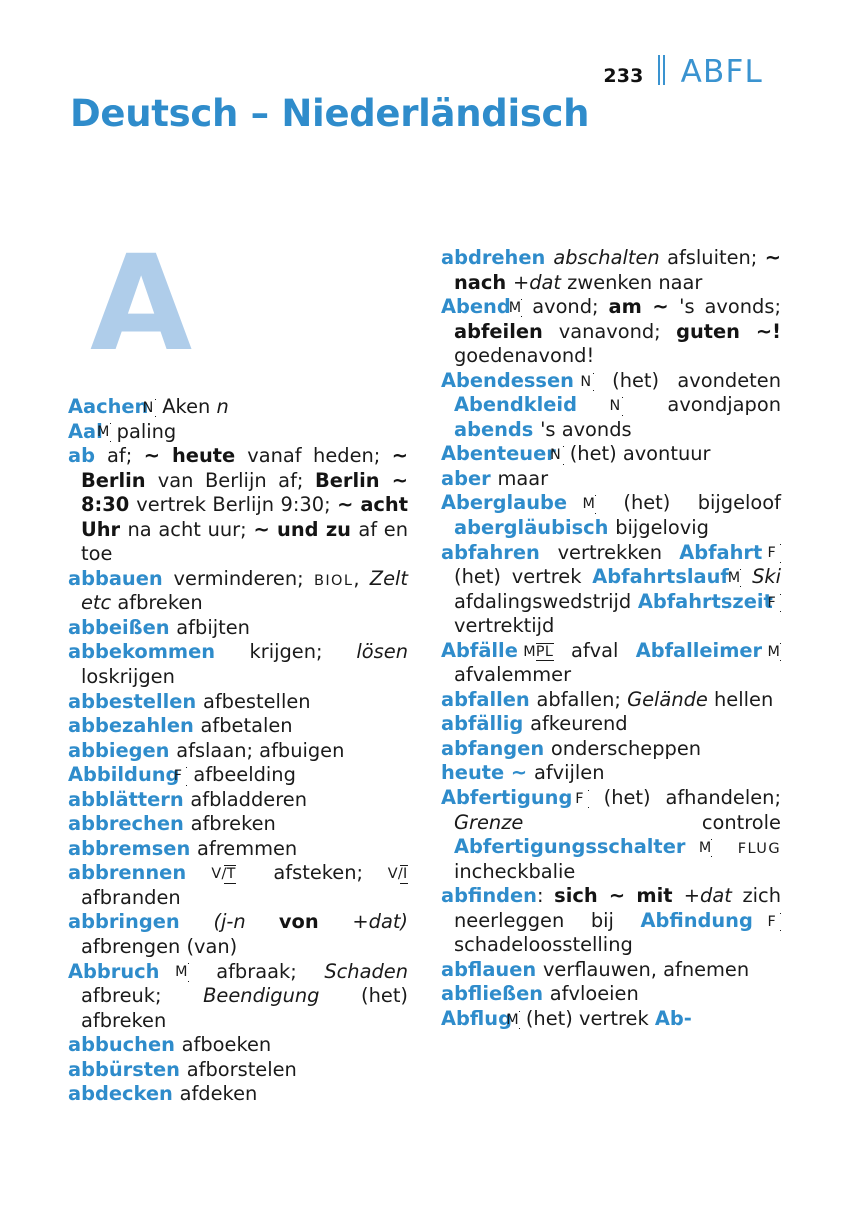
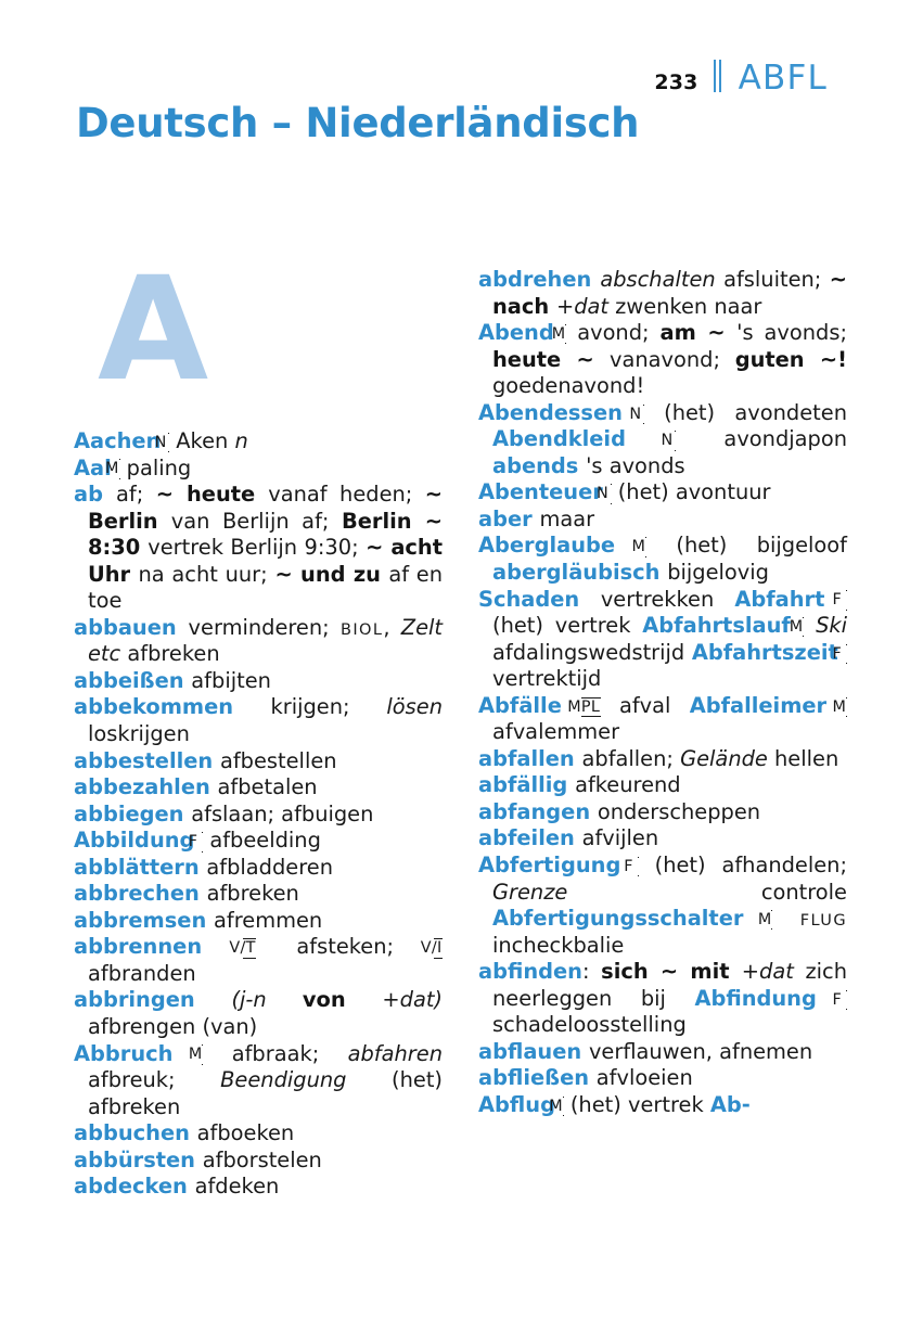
  233
  ABFL
  Deutsch – Niederländisch
  A
  Aachen N Aken n
  Aal M paling
  ab af; ~ heute vanaf heden; ~ Berlin van Berlijn af; Berlin ~ 8:30 vertrek Berlijn 9:30; ~ acht Uhr na acht uur; ~ und zu af en toe
  abbauen verminderen; BIOL, Zelt etc afbreken
  abbeißen afbijten
  abbekommen krijgen; lösen loskrijgen
  abbestellen afbestellen
  abbezahlen afbetalen
  abbiegen afslaan; afbuigen
  Abbildung F afbeelding
  abblättern afbladderen
  abbrechen afbreken
  abbremsen afremmen
  abbrennen V/T afsteken; V/I afbranden
  abbringen (j-n von +dat) afbrengen (van)
- Abbruch M afbraak; Schaden afbreuk; Beendigung (het) afbreken
+ Abbruch M afbraak; abfahren afbreuk; Beendigung (het) afbreken
  abbuchen afboeken
  abbürsten afborstelen
  abdecken afdeken
  abdrehen abschalten afsluiten; ~ nach +dat zwenken naar
- Abend M avond; am ~ 's avonds; abfeilen vanavond; guten ~! goedenavond!
+ Abend M avond; am ~ 's avonds; heute ~ vanavond; guten ~! goedenavond!
  Abendessen N (het) avondeten Abendkleid N avondjapon abends 's avonds
  Abenteuer N (het) avontuur
  aber maar
  Aberglaube M (het) bijgeloof abergläubisch bijgelovig
- abfahren vertrekken Abfahrt F (het) vertrek Abfahrtslauf M Ski afdalingswedstrijd Abfahrtszeit F vertrektijd
+ Schaden vertrekken Abfahrt F (het) vertrek Abfahrtslauf M Ski afdalingswedstrijd Abfahrtszeit F vertrektijd
  Abfälle MPL afval Abfalleimer M afvalemmer
  abfallen abfallen; Gelände hellen
  abfällig afkeurend
  abfangen onderscheppen
- heute ~ afvijlen
+ abfeilen afvijlen
  Abfertigung F (het) afhandelen; Grenze controle Abfertigungsschalter M FLUG incheckbalie
  abfinden: sich ~ mit +dat zich neerleggen bij Abfindung F schadeloosstelling
  abflauen verflauwen, afnemen
  abfließen afvloeien
  Abflug M (het) vertrek Ab-
